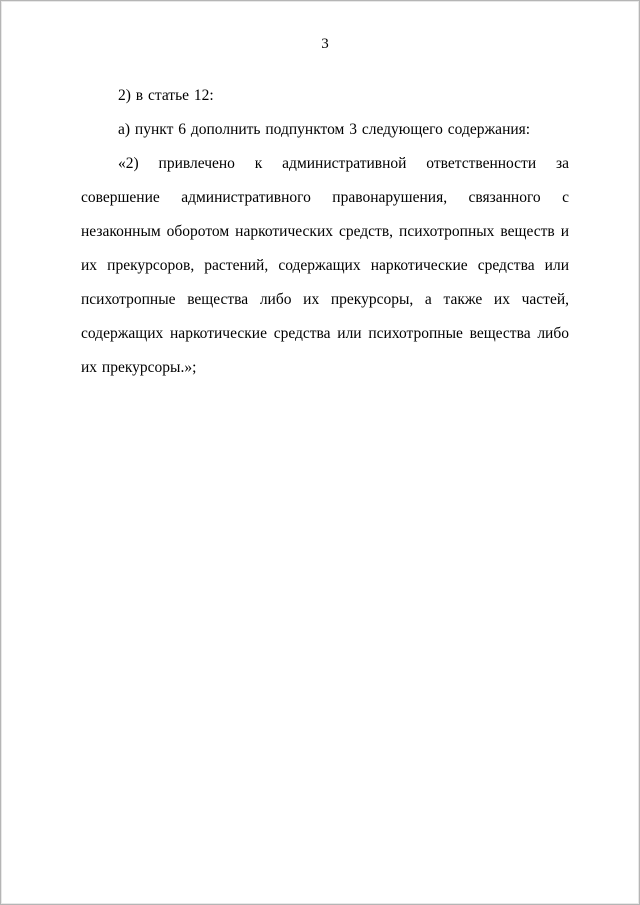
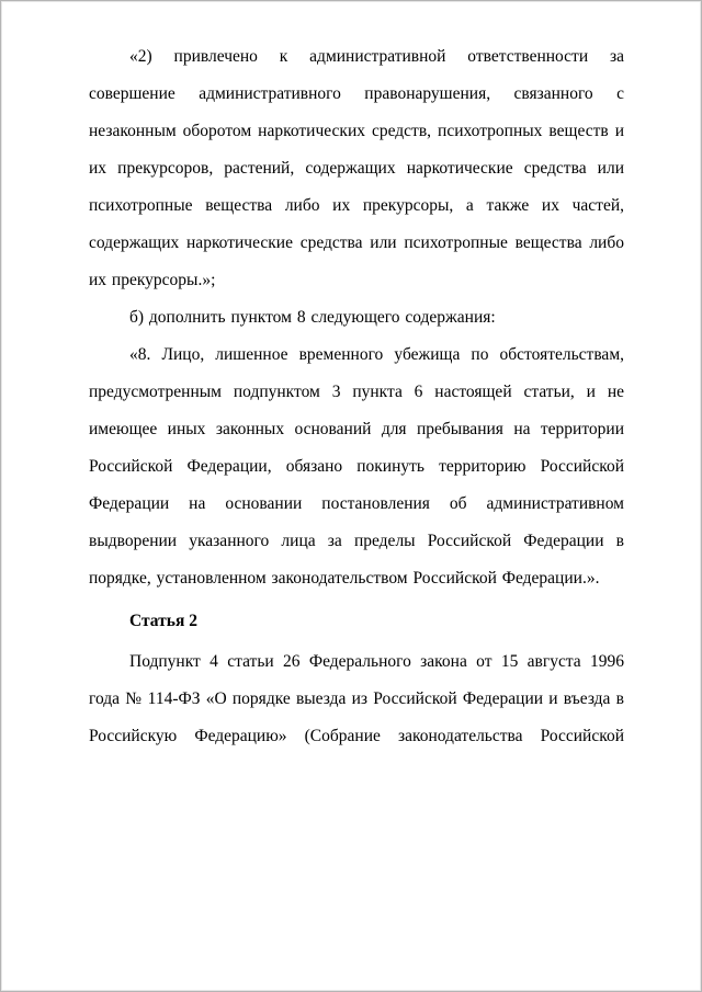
- 3
- 2) в статье 12:
- а) пункт 6 дополнить подпунктом 3 следующего содержания:
  «2) привлечено к административной ответственности за совершение административного правонарушения, связанного с незаконным оборотом наркотических средств, психотропных веществ и их прекурсоров, растений, содержащих наркотические средства или психотропные вещества либо их прекурсоры, а также их частей, содержащих наркотические средства или психотропные вещества либо их прекурсоры.»;
+ б) дополнить пунктом 8 следующего содержания:
+ «8. Лицо, лишенное временного убежища по обстоятельствам, предусмотренным подпунктом 3 пункта 6 настоящей статьи, и не имеющее иных законных оснований для пребывания на территории Российской Федерации, обязано покинуть территорию Российской Федерации на основании постановления об административном выдворении указанного лица за пределы Российской Федерации в порядке, установленном законодательством Российской Федерации.».
+ Статья 2
+ Подпункт 4 статьи 26 Федерального закона от 15 августа 1996 года № 114-ФЗ «О порядке выезда из Российской Федерации и въезда в Российскую Федерацию» (Собрание законодательства Российской
